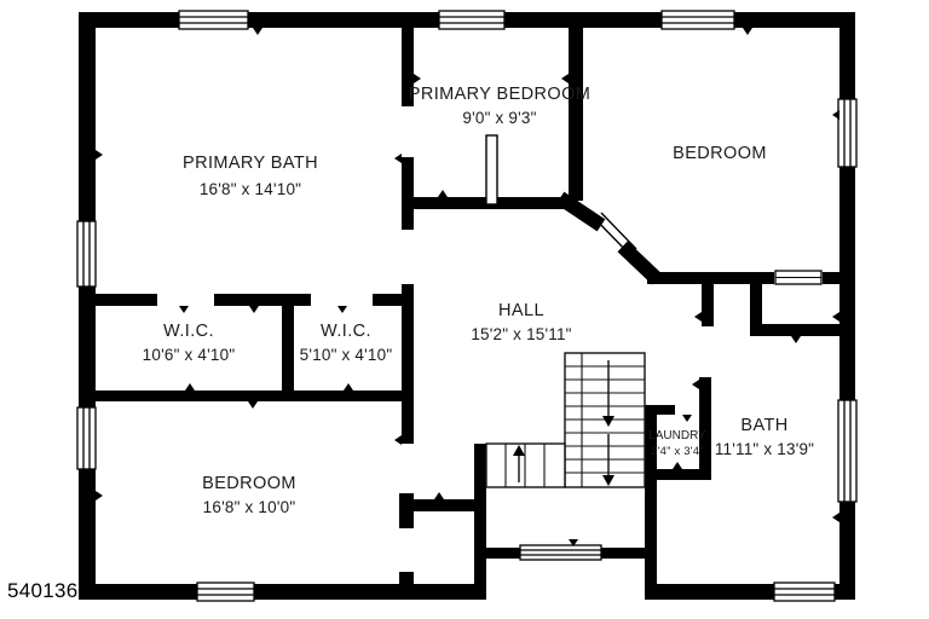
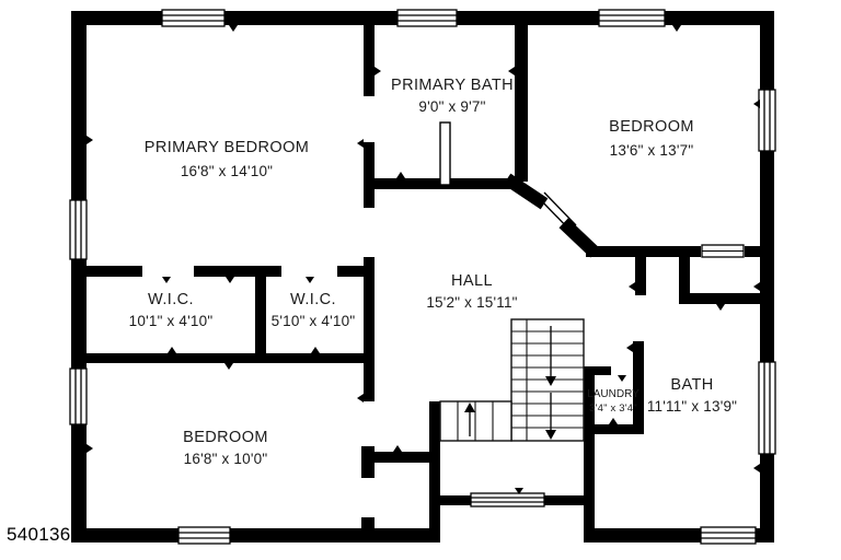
- PRIMARY BATH
+ PRIMARY BEDROOM
  16'8" x 14'10"
- PRIMARY BEDROOM
+ PRIMARY BATH
- 9'0" x 9'3"
+ 9'0" x 9'7"
  BEDROOM
+ 13'6" x 13'7"
  W.I.C.
- 10'6" x 4'10"
+ 10'1" x 4'10"
  W.I.C.
  5'10" x 4'10"
  HALL
  15'2" x 15'11"
  LAUNDRY
  3'4" x 3'4"
  BATH
  11'11" x 13'9"
  BEDROOM
  16'8" x 10'0"
  5401362
